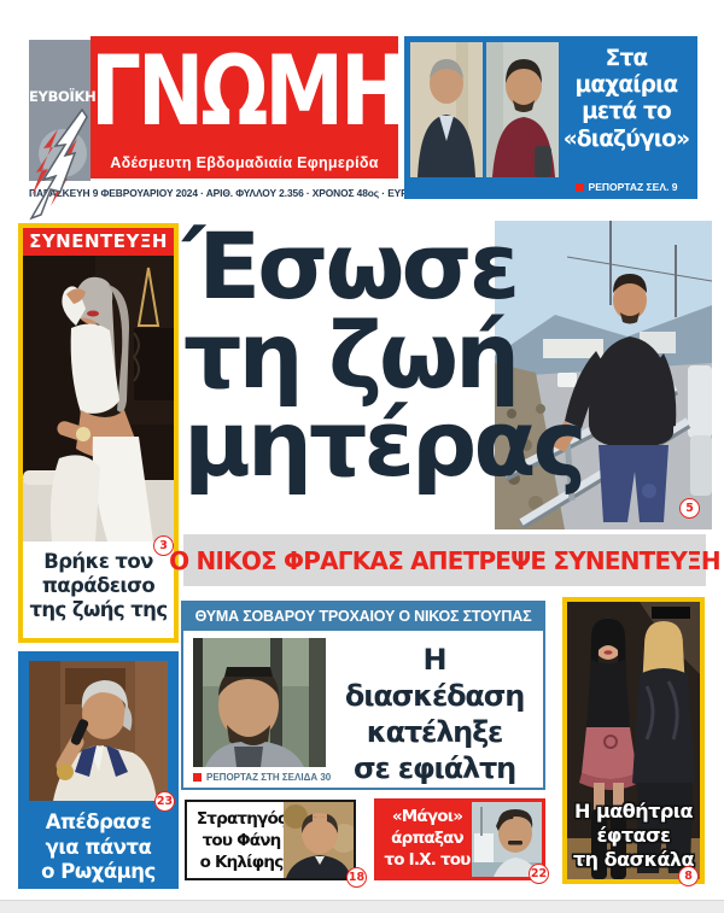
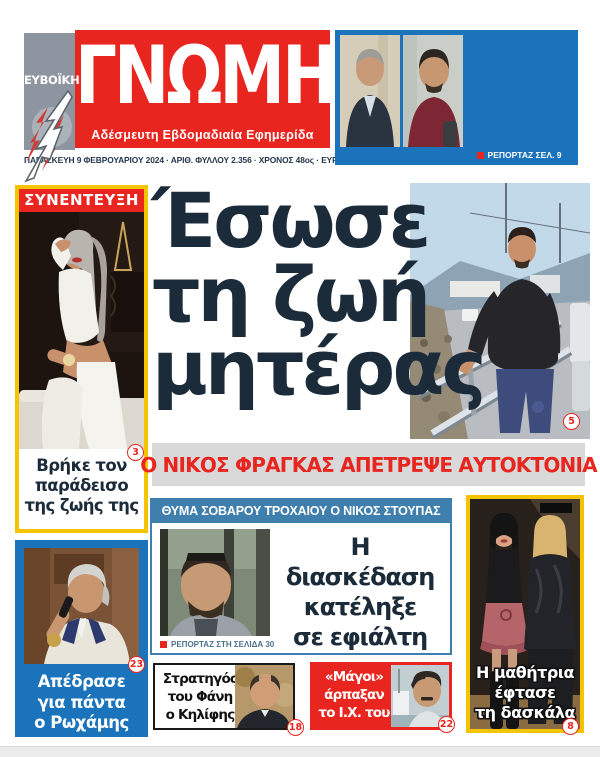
  ΓΝΩΜΗ
  Αδέσμευτη Εβδομαδιαία Εφημερίδα
  ΕΥΒΟΪΚΗ
  ΠΑΑΣΚΕΥΗ 9 ΦΕΒΡΟΥΑΡΙΟΥ 2024 · ΑΡΙΘ. ΦΥΛΛΟΥ 2.356 · ΧΡΟΝΟΣ 48ος · ΕΥ
- Στα μαχαίρια
- μετά το
- «διαζύγιο»
  ΡΕΠΟΡΤΑΖ ΣΕΛ. 9
  ΣΥΝΕΝΤΕΥΞΗ
  3
  Βρήκε τον
  παράδεισο
  της ζωής της
  5
  Έσωσε
  τη ζωή
  μητέρας
- Ο ΝΙΚΟΣ ΦΡΑΓΚΑΣ ΑΠΕΤΡΕΨΕ ΣΥΝΕΝΤΕΥΞΗ
+ Ο ΝΙΚΟΣ ΦΡΑΓΚΑΣ ΑΠΕΤΡΕΨΕ ΑΥΤΟΚΤΟΝΙΑ
  ΘΥΜΑ ΣΟΒΑΡΟΥ ΤΡΟΧΑΙΟΥ Ο ΝΙΚΟΣ ΣΤΟΥΠΑΣ
  Η διασκέδαση
  κατέληξε
  σε εφιάλτη
  ΡΕΠΟΡΤΑΖ ΣΤΗ ΣΕΛΙΔΑ 30
  Η μαθήτρια
  έφτασε
  τη δασκάλα
  8
  23
  Απέδρασε
  για πάντα
  ο Ρωχάμης
  Στρατηγός
  του Φάνη
  ο Κηλίφης
  18
  «Μάγοι»
  άρπαξαν
  το Ι.Χ. του
  22
